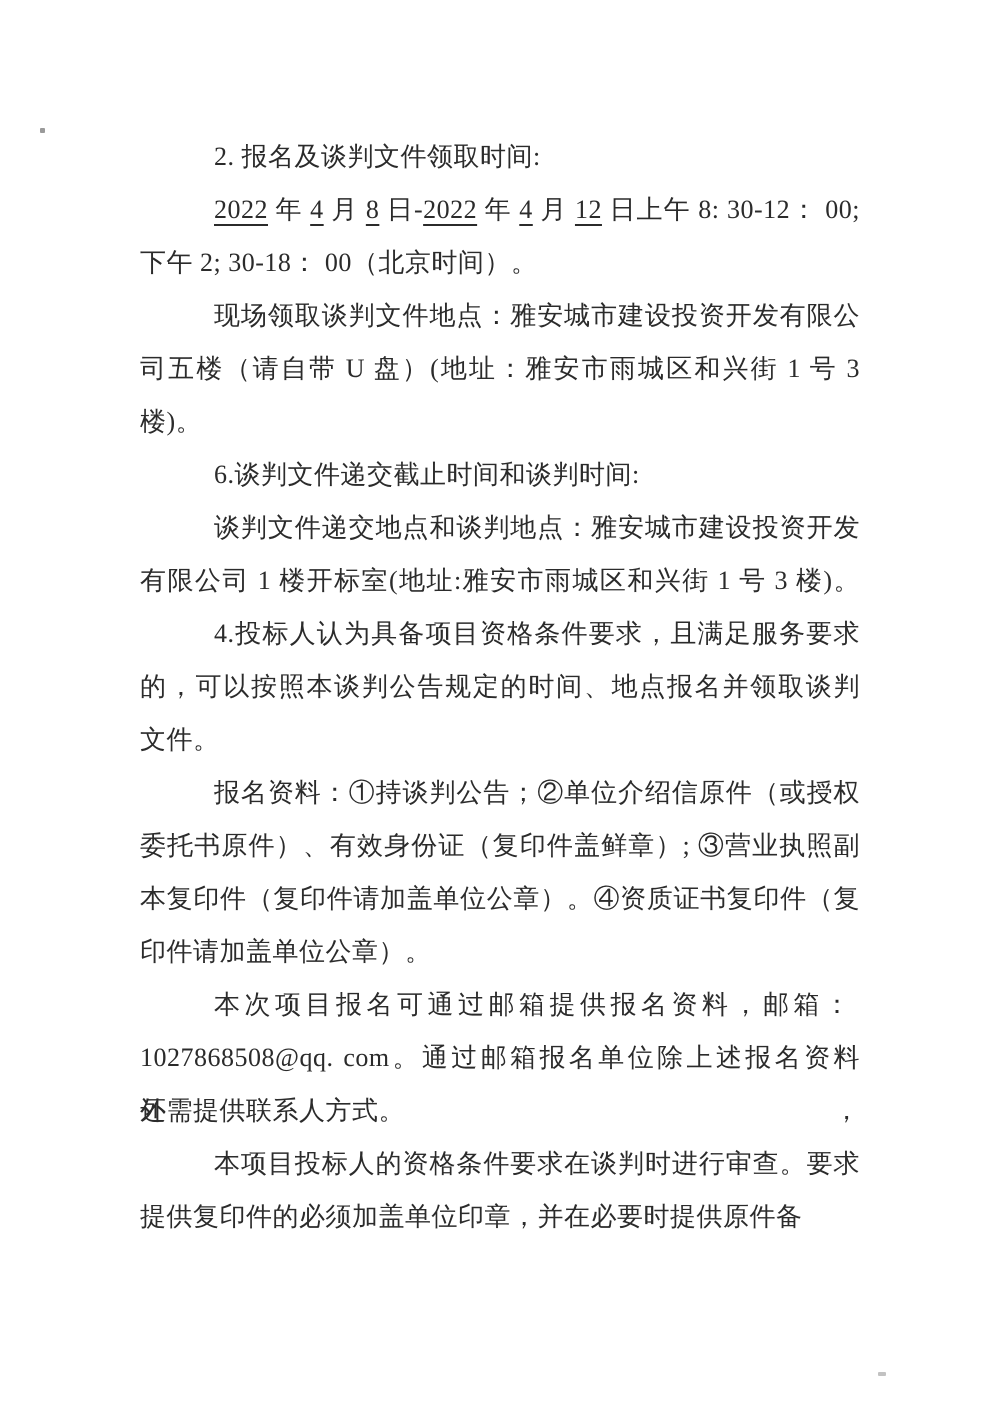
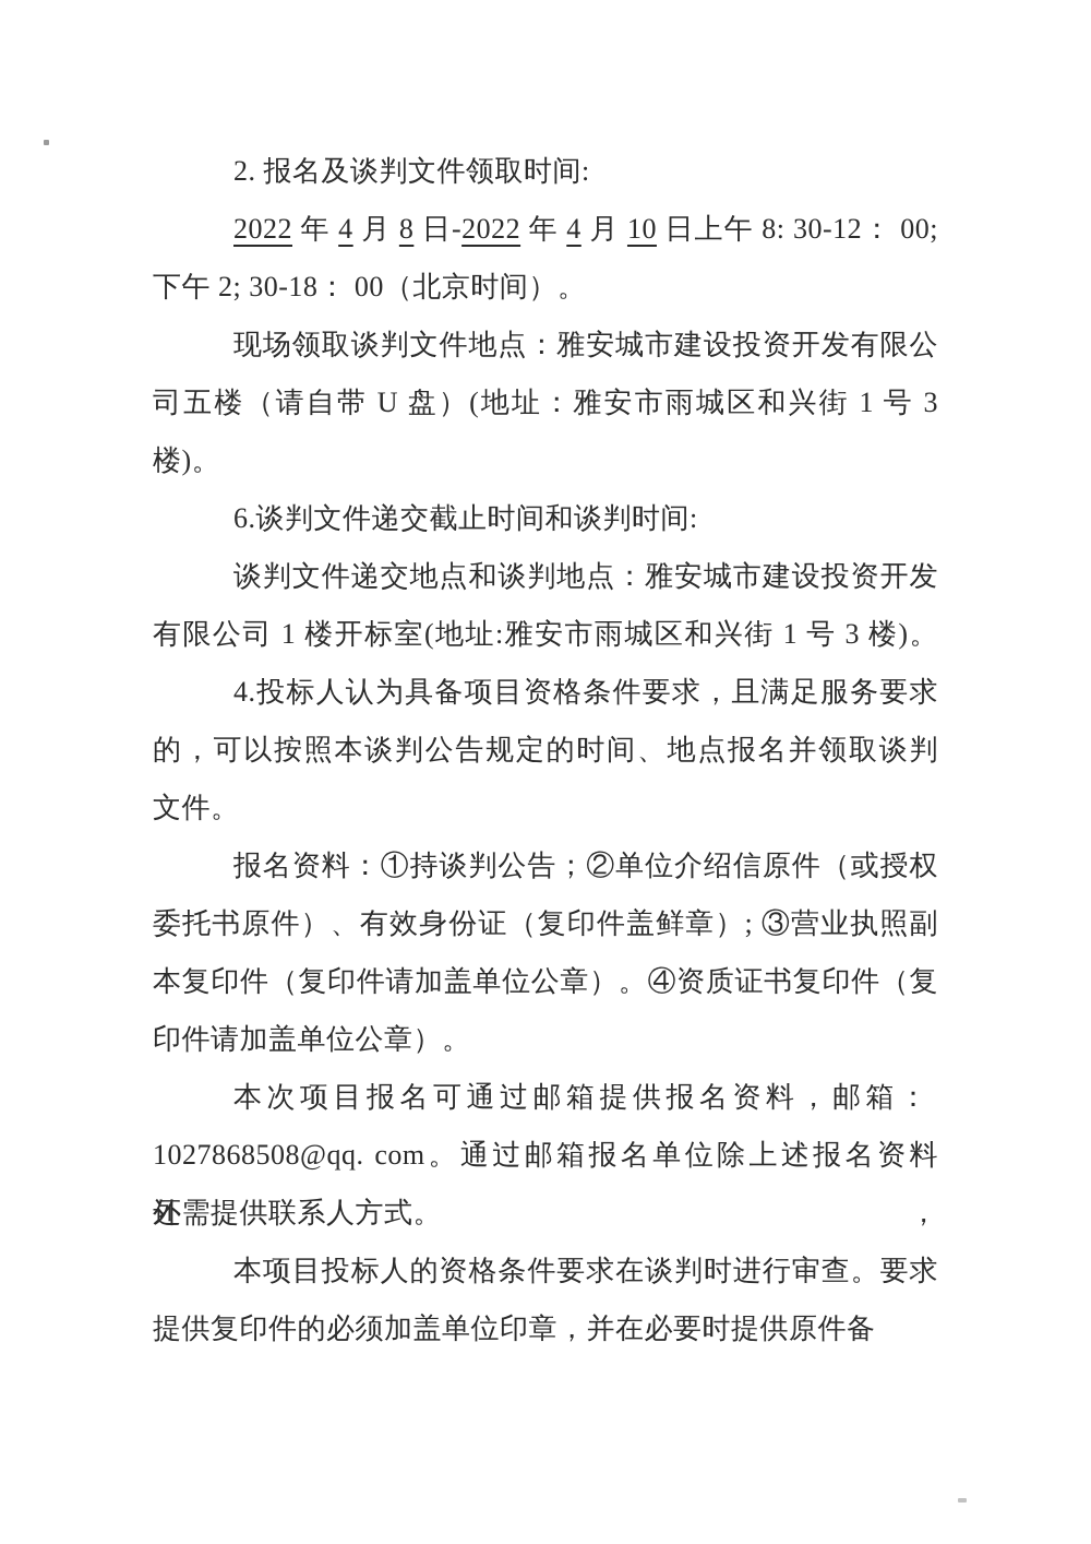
  2. 报名及谈判文件领取时间:
- 2022 年 4 月 8 日-2022 年 4 月 12 日上午 8: 30-12： 00;
+ 2022 年 4 月 8 日-2022 年 4 月 10 日上午 8: 30-12： 00;
  下午 2; 30-18： 00（北京时间）。
  现场领取谈判文件地点：雅安城市建设投资开发有限公
  司五楼（请自带 U 盘）(地址：雅安市雨城区和兴街 1 号 3
  楼)。
  6.谈判文件递交截止时间和谈判时间:
  谈判文件递交地点和谈判地点：雅安城市建设投资开发
  有限公司 1 楼开标室(地址:雅安市雨城区和兴街 1 号 3 楼)。
  4.投标人认为具备项目资格条件要求，且满足服务要求
  的，可以按照本谈判公告规定的时间、地点报名并领取谈判
  文件。
  报名资料：①持谈判公告；②单位介绍信原件（或授权
  委托书原件）、有效身份证（复印件盖鲜章）; ③营业执照副
  本复印件（复印件请加盖单位公章）。④资质证书复印件（复
  印件请加盖单位公章）。
  本次项目报名可通过邮箱提供报名资料，邮箱：
  1027868508@qq. com。通过邮箱报名单位除上述报名资料外，
  还需提供联系人方式。
  本项目投标人的资格条件要求在谈判时进行审查。要求
  提供复印件的必须加盖单位印章，并在必要时提供原件备
